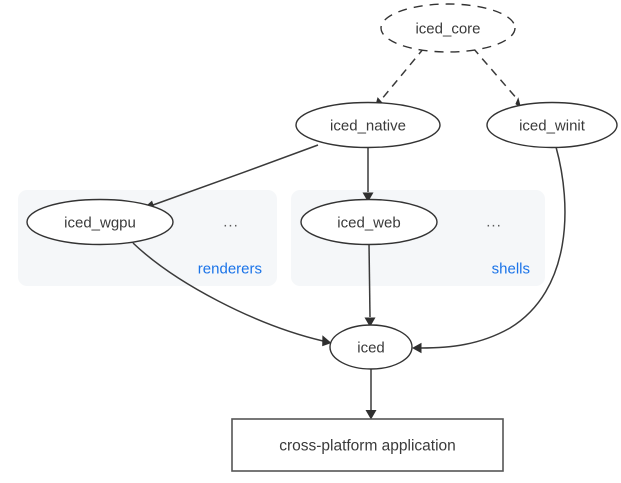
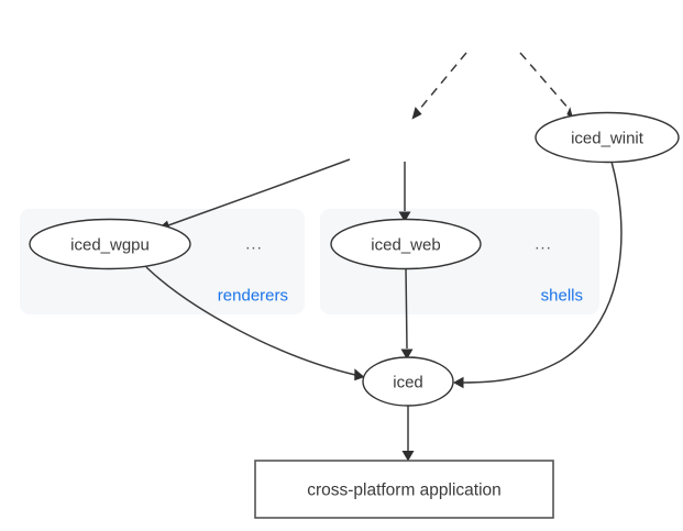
- iced_core
- iced_native
  iced_winit
  iced_wgpu
  iced_web
  iced
  cross-platform application
  ...
  renderers
  ...
  shells
